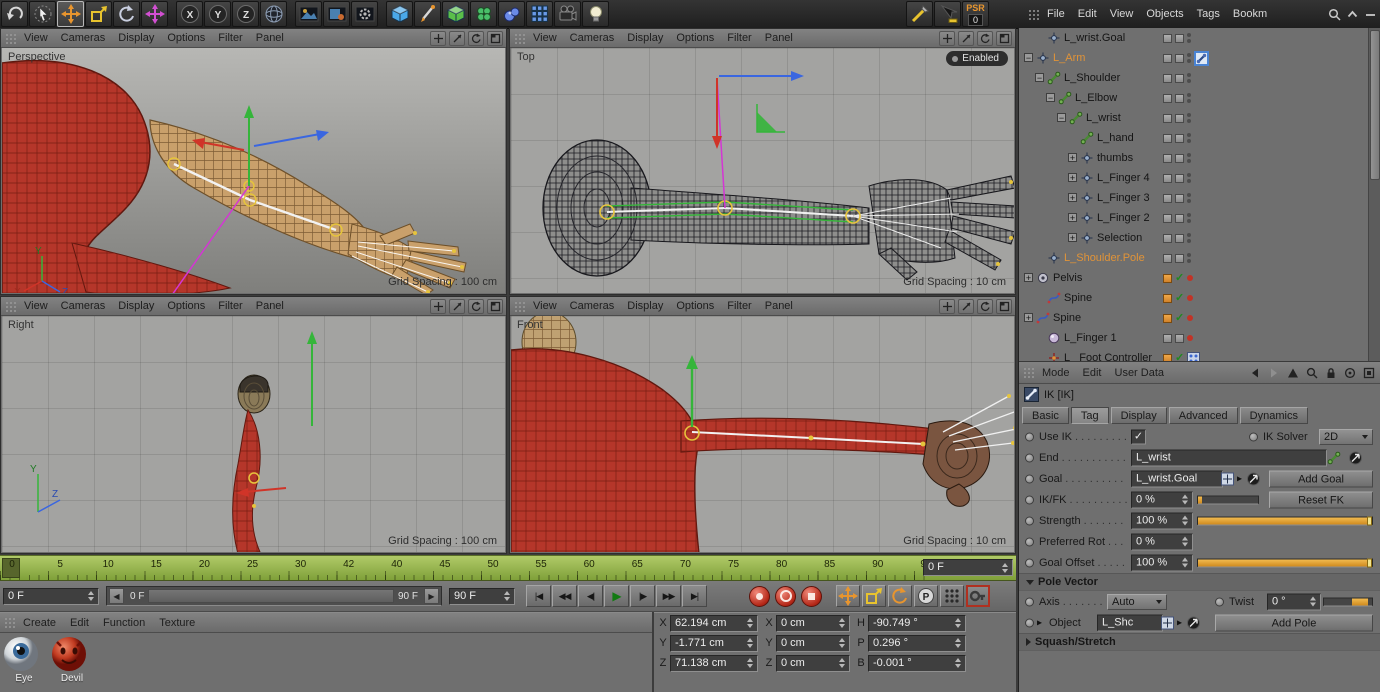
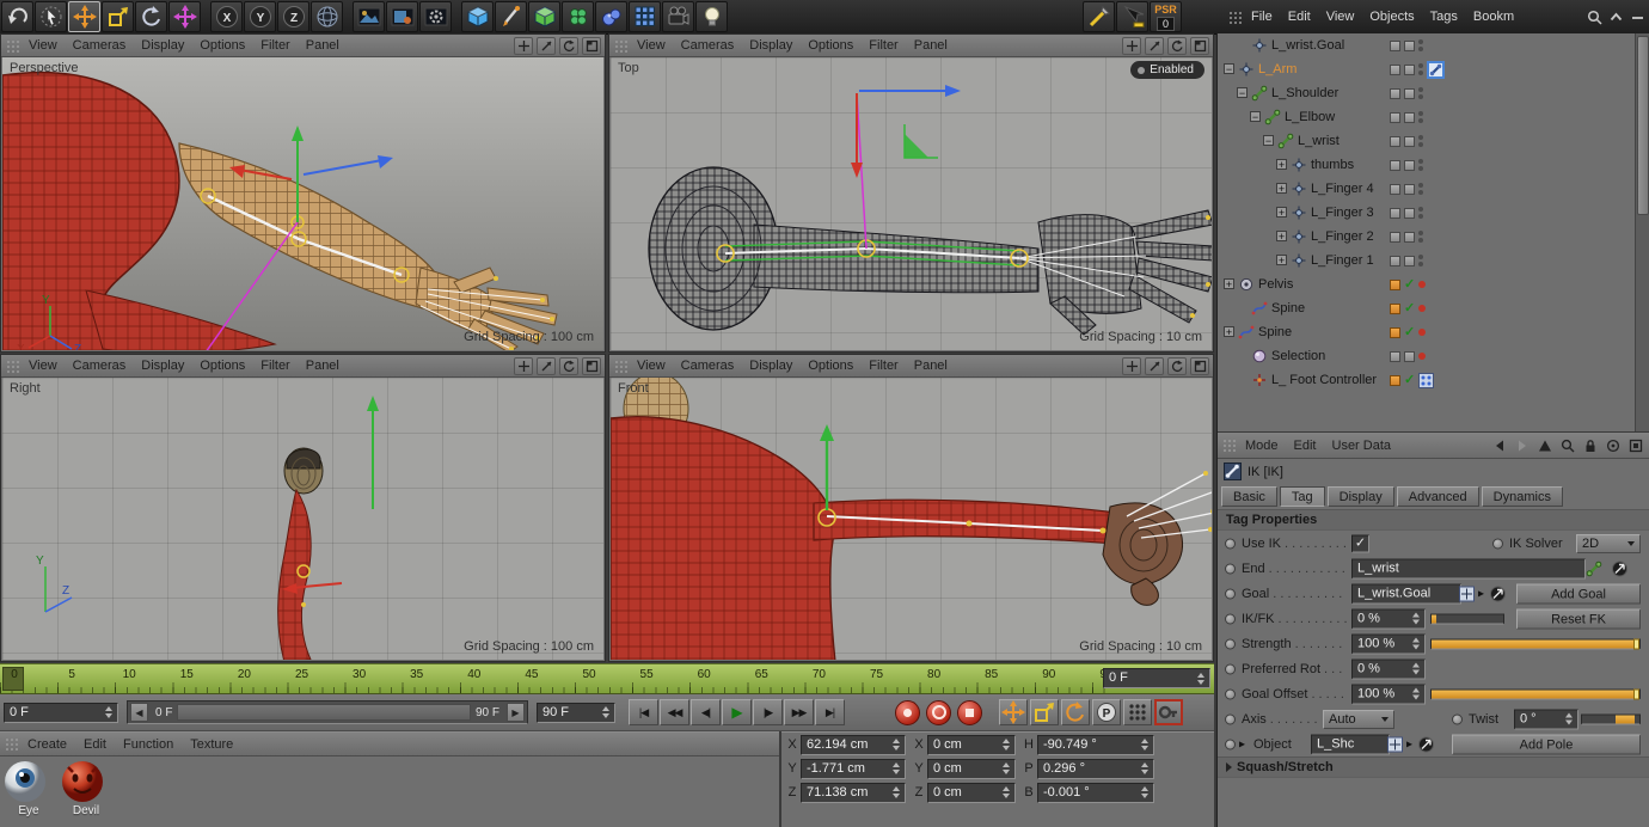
  X
  Y
  Z
  PSR
  0
  File
  Edit
  View
  Objects
  Tags
  Bookm
  View
  Cameras
  Display
  Options
  Filter
  Panel
  Perspective
  Y
  X
  Z
  Grid Spacing : 100 cm
  View
  Cameras
  Display
  Options
  Filter
  Panel
  Top
  Enabled
  Grid Spacing : 10 cm
  View
  Cameras
  Display
  Options
  Filter
  Panel
  Right
  Y
  Z
  Grid Spacing : 100 cm
  View
  Cameras
  Display
  Options
  Filter
  Panel
  Front
  Grid Spacing : 10 cm
  0
  5
  10
  15
  20
  25
  30
- 42
+ 35
  40
  45
  50
  55
  60
  65
  70
  75
  80
  85
  90
  0 F
  0 F
  ◀
  0 F
  90 F
  ▶
  90 F
  |◀
  ◀◀
  ◀|
  ▶
  |▶
  ▶▶
  ▶|
  P
  Create
  Edit
  Function
  Texture
  Eye
  Devil
  X
  62.194 cm
  X
  0 cm
  H
  -90.749 °
  Y
  -1.771 cm
  Y
  0 cm
  P
  0.296 °
  Z
  71.138 cm
  Z
  0 cm
  B
  -0.001 °
  L_wrist.Goal
  −
  L_Arm
  −
  L_Shoulder
  −
  L_Elbow
  −
  L_wrist
- L_hand
  +
  thumbs
  +
  L_Finger 4
  +
  L_Finger 3
  +
  L_Finger 2
  +
- Selection
+ L_Finger 1
- L_Shoulder.Pole
  +
  Pelvis
  ✓
  Spine
  ✓
  +
  Spine
  ✓
- L_Finger 1
+ Selection
  L_ Foot Controller
  ✓
  Mode Edit User Data
  IK [IK]
  Basic
  Tag
  Display
  Advanced
  Dynamics
+ Tag Properties
  Use IK
  ✓
  IK Solver
  2D
  End
  L_wrist
  Goal
  L_wrist.Goal
  ▸
  Add Goal
  IK/FK
  0 %
  Reset FK
  Strength
  100 %
  Preferred Rot
  0 %
  Goal Offset
  100 %
- Pole Vector
  Axis
  Auto
  Twist
  0 °
  ▸
  Object
  L_Shc
  ▸
  Add Pole
  Squash/Stretch
